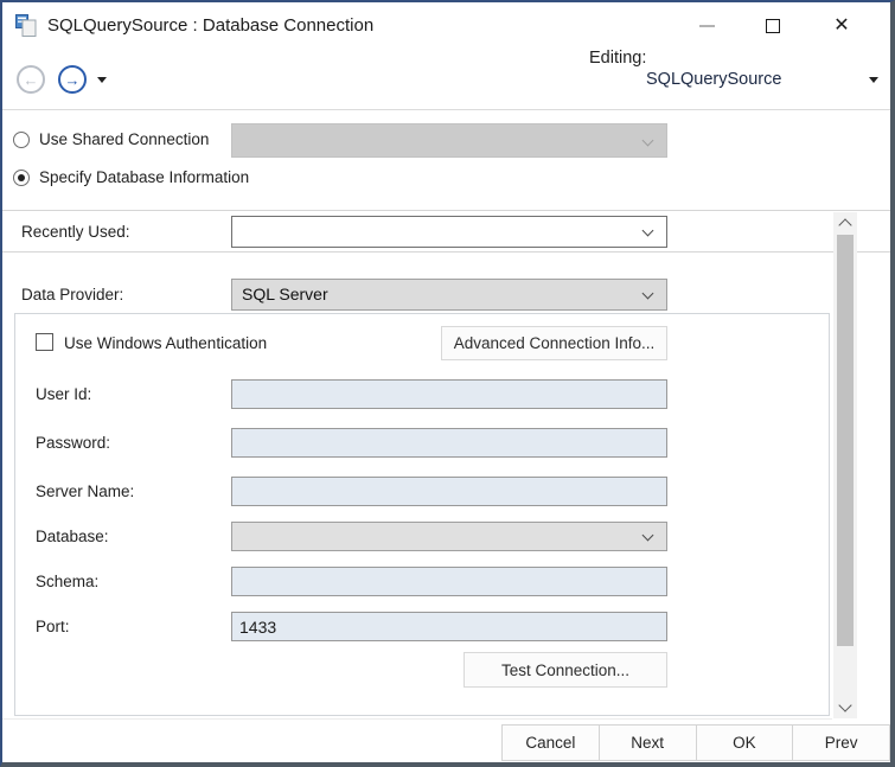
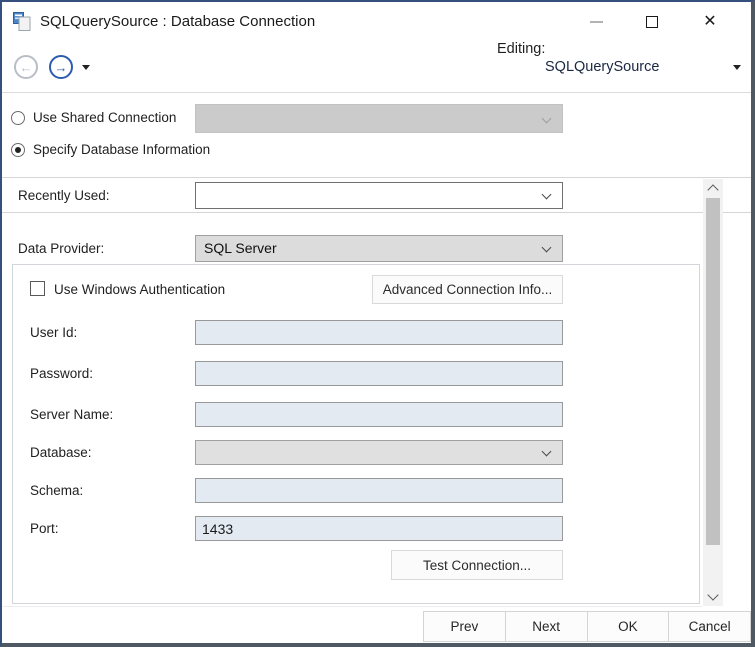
  SQLQuerySource : Database Connection
  ✕
  ←
  →
  Editing:
  SQLQuerySource
  Use Shared Connection
  Specify Database Information
  Recently Used:
  Data Provider:
  SQL Server
  Use Windows Authentication
  Advanced Connection Info...
  User Id:
  Password:
  Server Name:
  Database:
  Schema:
  Port:
  1433
  Test Connection...
- Cancel
+ Prev
  Next
  OK
- Prev
+ Cancel
